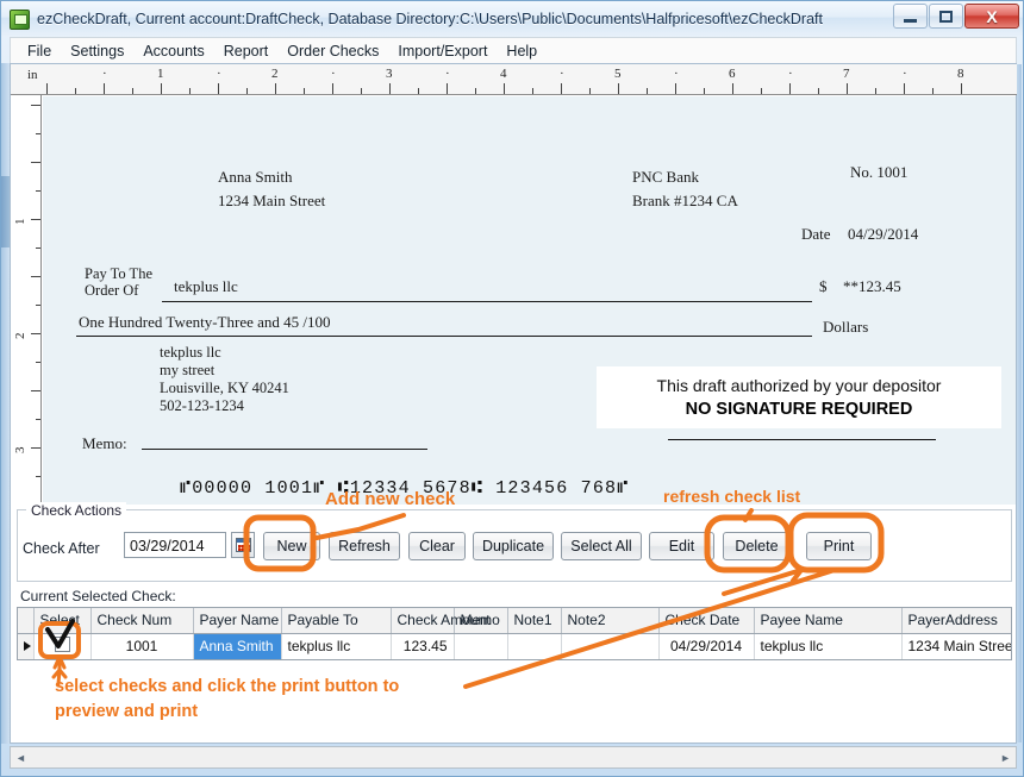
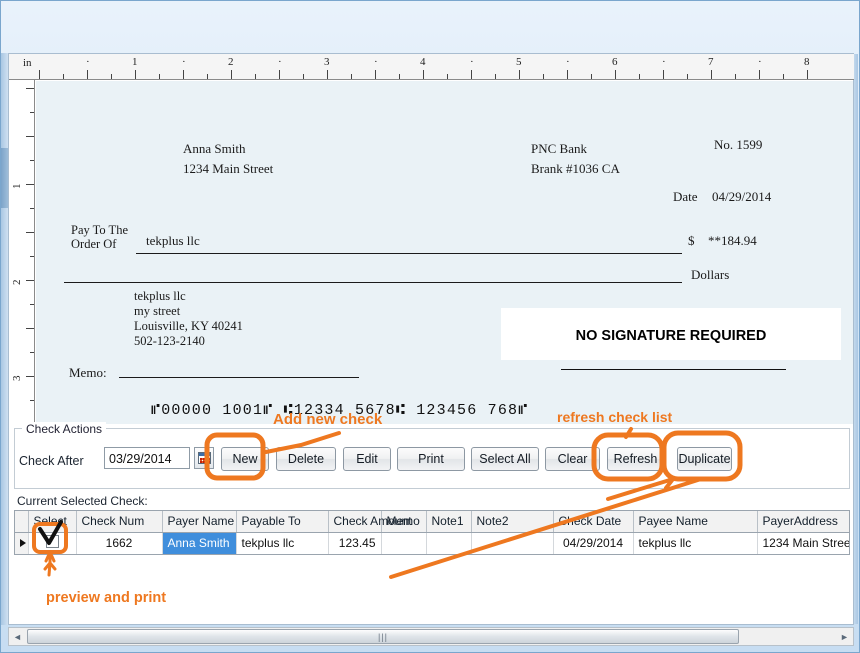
- ezCheckDraft, Current account:DraftCheck, Database Directory:C:\Users\Public\Documents\Halfpricesoft\ezCheckDraft
- X
- File
- Settings
- Accounts
- Report
- Order Checks
- Import/Export
- Help
  in
  1
  2
  3
  4
  5
  6
  7
  8
  ·
  ·
  ·
  ·
  ·
  ·
  ·
  ·
  Anna Smith
  1234 Main Street
  PNC Bank
- Brank #1234 CA
+ Brank #1036 CA
- No. 1001
+ No. 1599
  Date
  04/29/2014
  Pay To The
  Order Of
  tekplus llc
  $
- **123.45
+ **184.94
- One Hundred Twenty-Three and 45 /100
  Dollars
  tekplus llc
  my street
  Louisville, KY 40241
- 502-123-1234
+ 502-123-2140
  Memo:
- This draft authorized by your depositor
  NO SIGNATURE REQUIRED
  ⑈00000 1001⑈ ⑆12334 5678⑆ 123456 768⑈
  Check Actions
  Check After
  03/29/2014
  New
- Refresh
+ Delete
- Clear
+ Edit
- Duplicate
+ Print
  Select All
- Edit
+ Clear
- Delete
+ Refresh
- Print
+ Duplicate
  Current Selected Check:
  	Selet	Check Num	Payer Name	Payable To	Check Am	Memo	Note1	Note2	eck Date	Payee Name	PayerAddress
- 		1001	Anna Smith	tekplus llc	123.45				04/29/2014	tekplus llc	1234 Main Stree
+ 		1662	Anna Smith	tekplus llc	123.45				04/29/2014	tekplus llc	1234 Main Stree
  Add new check
  refresh check list
- select checks and click the print button to
  preview and print
  ◄
+ |||
  ►
